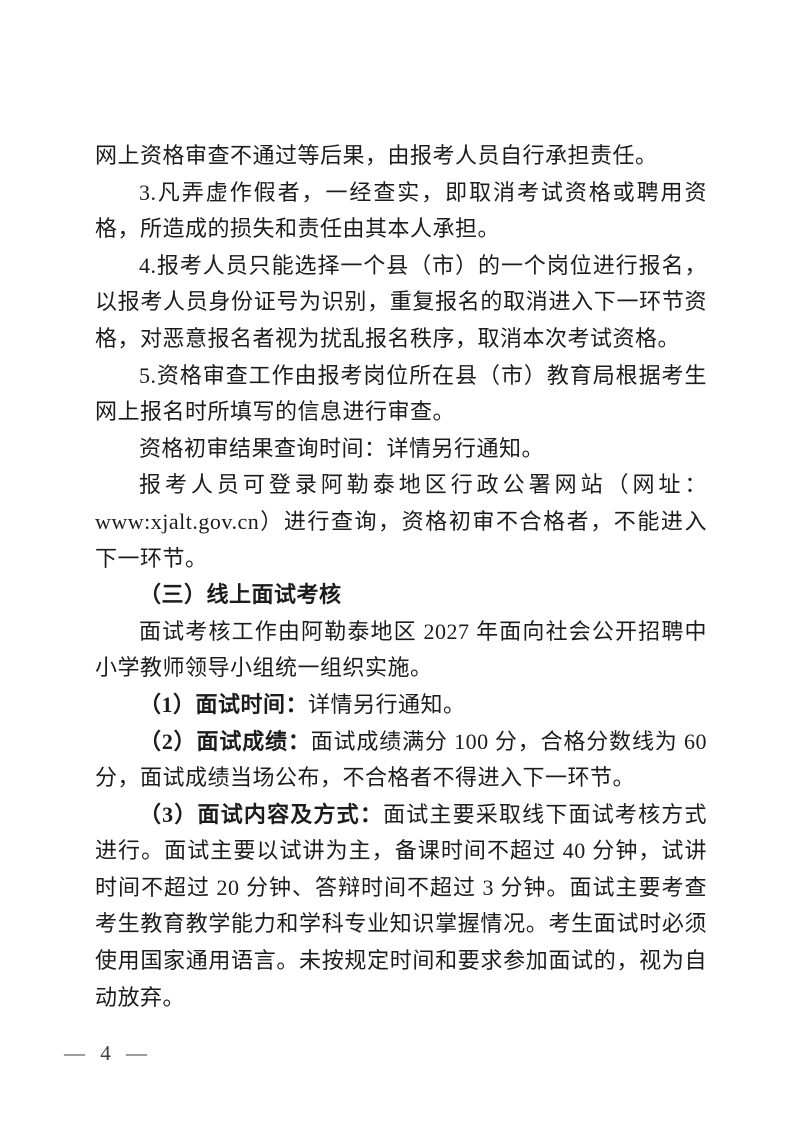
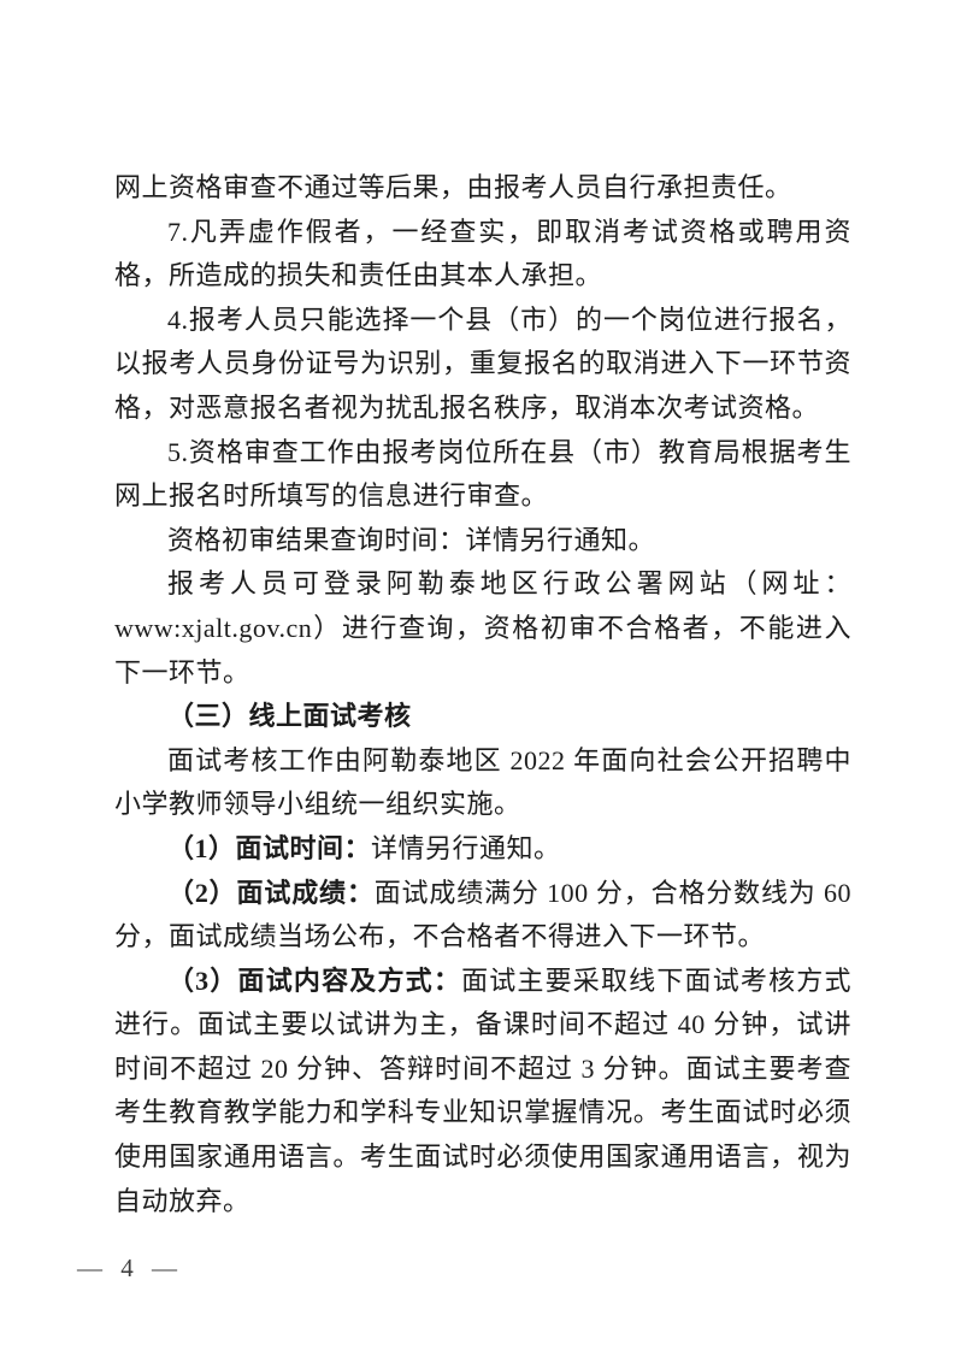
  网上资格审查不通过等后果，由报考人员自行承担责任。
- 3.凡弄虚作假者，一经查实，即取消考试资格或聘用资格，所造成的损失和责任由其本人承担。
+ 7.凡弄虚作假者，一经查实，即取消考试资格或聘用资格，所造成的损失和责任由其本人承担。
  4.报考人员只能选择一个县（市）的一个岗位进行报名，以报考人员身份证号为识别，重复报名的取消进入下一环节资格，对恶意报名者视为扰乱报名秩序，取消本次考试资格。
  5.资格审查工作由报考岗位所在县（市）教育局根据考生网上报名时所填写的信息进行审查。
  资格初审结果查询时间：详情另行通知。
  报考人员可登录阿勒泰地区行政公署网站（网址：www:xjalt.gov.cn）进行查询，资格初审不合格者，不能进入下一环节。
  （三）线上面试考核
- 面试考核工作由阿勒泰地区 2027 年面向社会公开招聘中小学教师领导小组统一组织实施。
+ 面试考核工作由阿勒泰地区 2022 年面向社会公开招聘中小学教师领导小组统一组织实施。
  （1）面试时间：详情另行通知。
  （2）面试成绩：面试成绩满分 100 分，合格分数线为 60 分，面试成绩当场公布，不合格者不得进入下一环节。
- （3）面试内容及方式：面试主要采取线下面试考核方式进行。面试主要以试讲为主，备课时间不超过 40 分钟，试讲时间不超过 20 分钟、答辩时间不超过 3 分钟。面试主要考查考生教育教学能力和学科专业知识掌握情况。考生面试时必须使用国家通用语言。未按规定时间和要求参加面试的，视为自动放弃。
+ （3）面试内容及方式：面试主要采取线下面试考核方式进行。面试主要以试讲为主，备课时间不超过 40 分钟，试讲时间不超过 20 分钟、答辩时间不超过 3 分钟。面试主要考查考生教育教学能力和学科专业知识掌握情况。考生面试时必须使用国家通用语言。考生面试时必须使用国家通用语言，视为自动放弃。
  — 4 —
